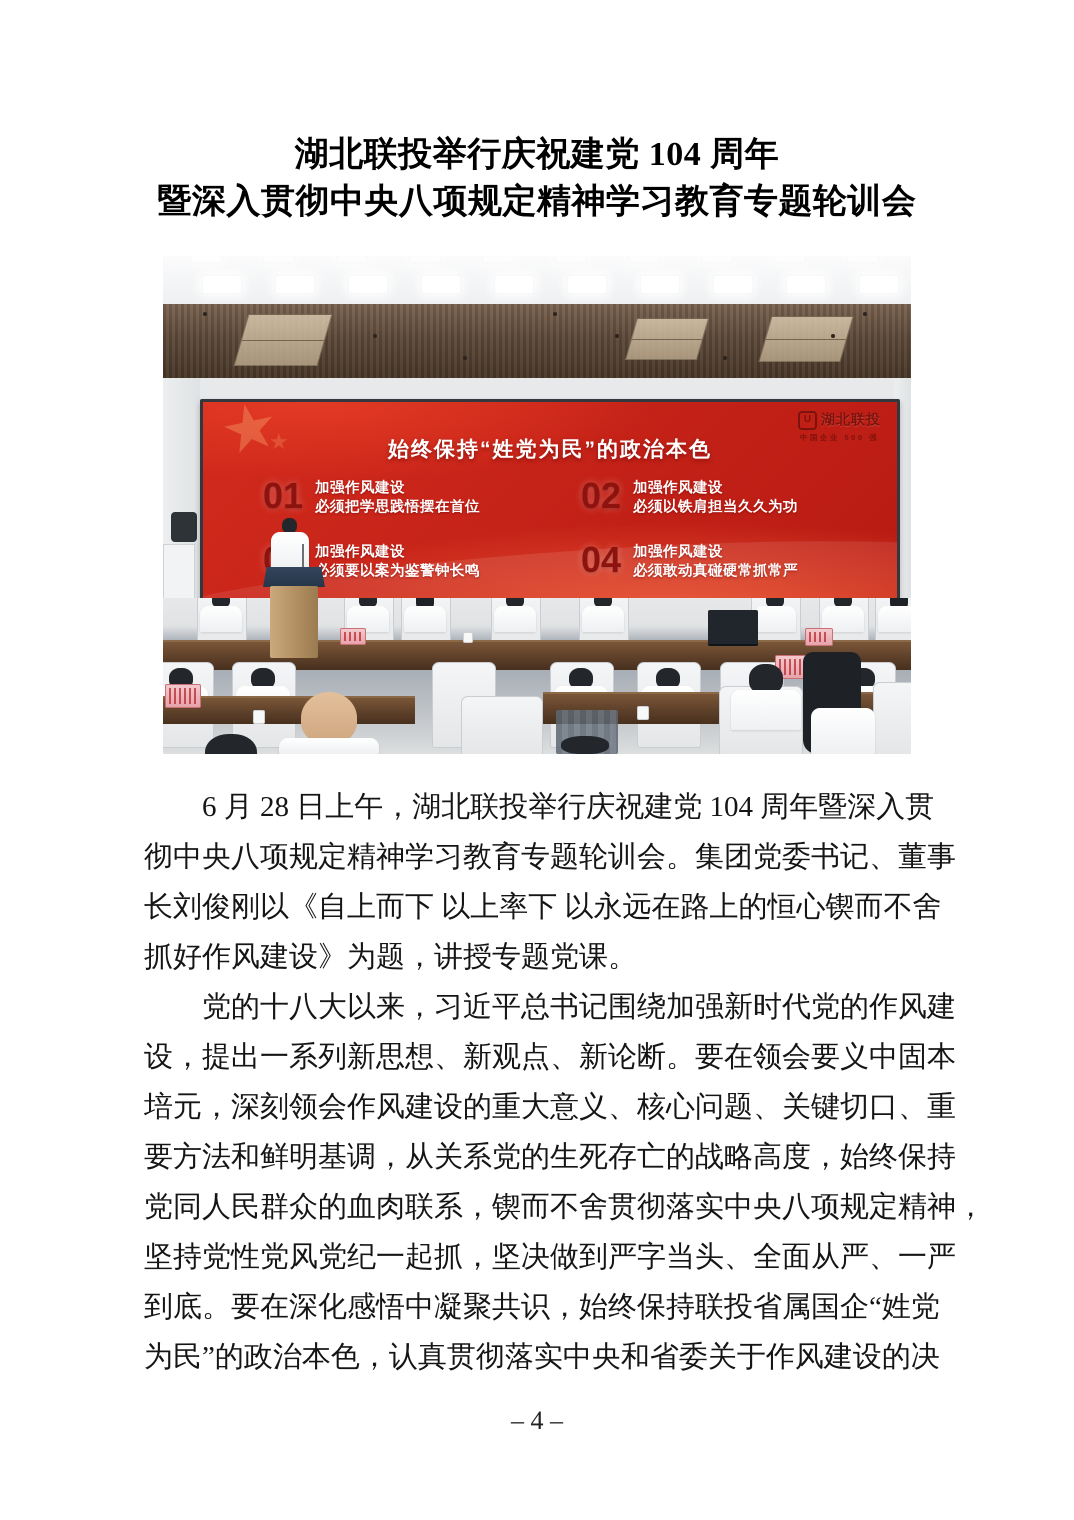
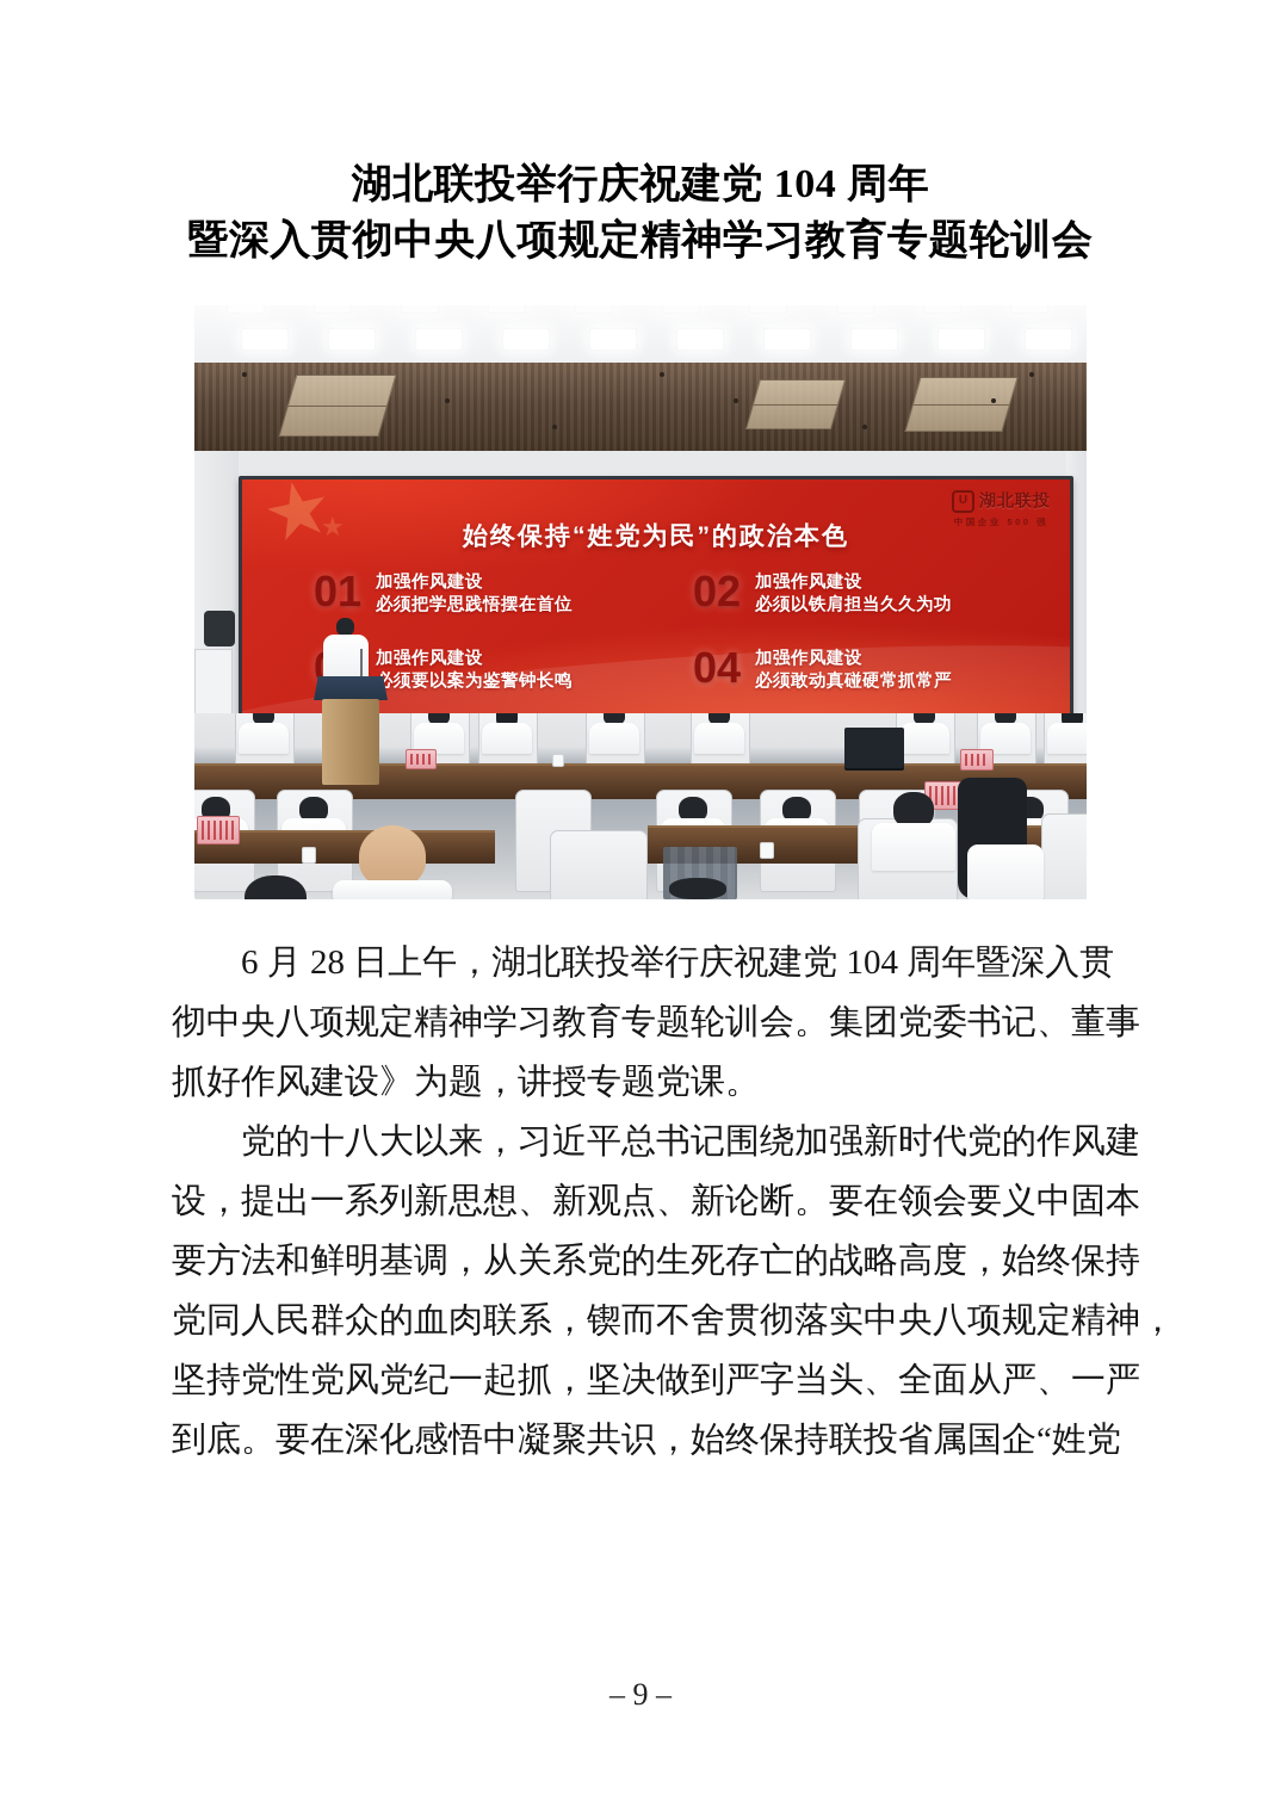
  湖北联投举行庆祝建党 104 周年
  暨深入贯彻中央八项规定精神学习教育专题轮训会
  ★
  U
  湖北联投
  中国企业 500 强
  始终保持“姓党为民”的政治本色
  01
  加强作风建设
  必须把学思践悟摆在首位
  02
  加强作风建设
  必须以铁肩担当久久为功
  加强作风建设
  必须要以案为鉴警钟长鸣
  04
  加强作风建设
  必须敢动真碰硬常抓常严
  6 月 28 日上午，湖北联投举行庆祝建党 104 周年暨深入贯
  彻中央八项规定精神学习教育专题轮训会。集团党委书记、董事
- 长刘俊刚以《自上而下 以上率下 以永远在路上的恒心锲而不舍
  抓好作风建设》为题，讲授专题党课。
  党的十八大以来，习近平总书记围绕加强新时代党的作风建
  设，提出一系列新思想、新观点、新论断。要在领会要义中固本
- 培元，深刻领会作风建设的重大意义、核心问题、关键切口、重
  要方法和鲜明基调，从关系党的生死存亡的战略高度，始终保持
  党同人民群众的血肉联系，锲而不舍贯彻落实中央八项规定精神，
  坚持党性党风党纪一起抓，坚决做到严字当头、全面从严、一严
  到底。要在深化感悟中凝聚共识，始终保持联投省属国企“姓党
- 为民”的政治本色，认真贯彻落实中央和省委关于作风建设的决
- – 4 –
+ – 9 –
